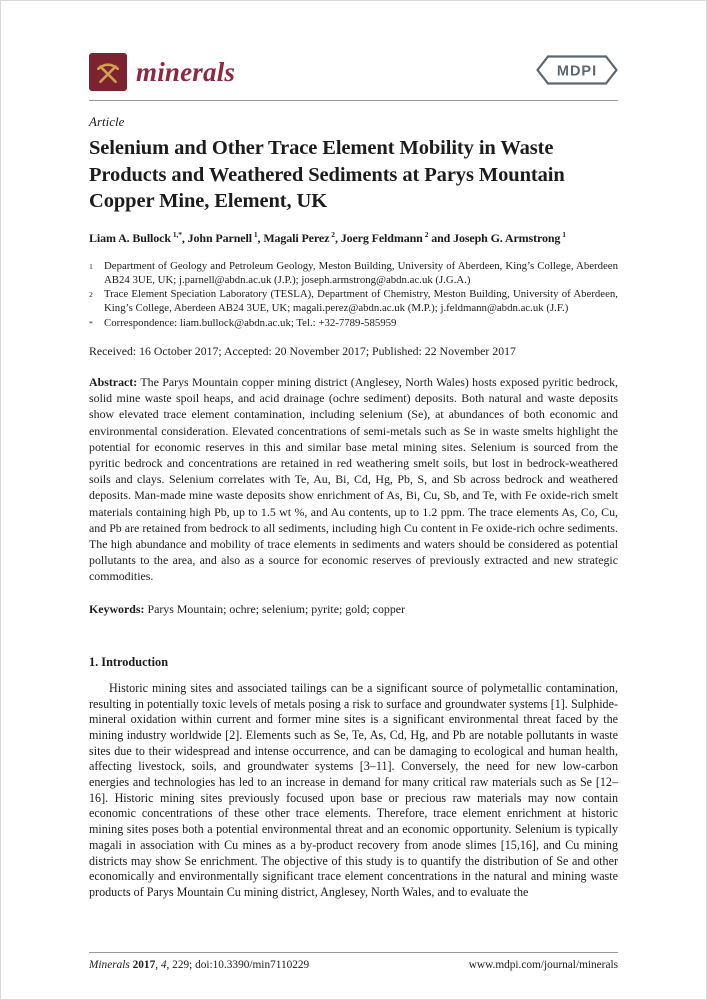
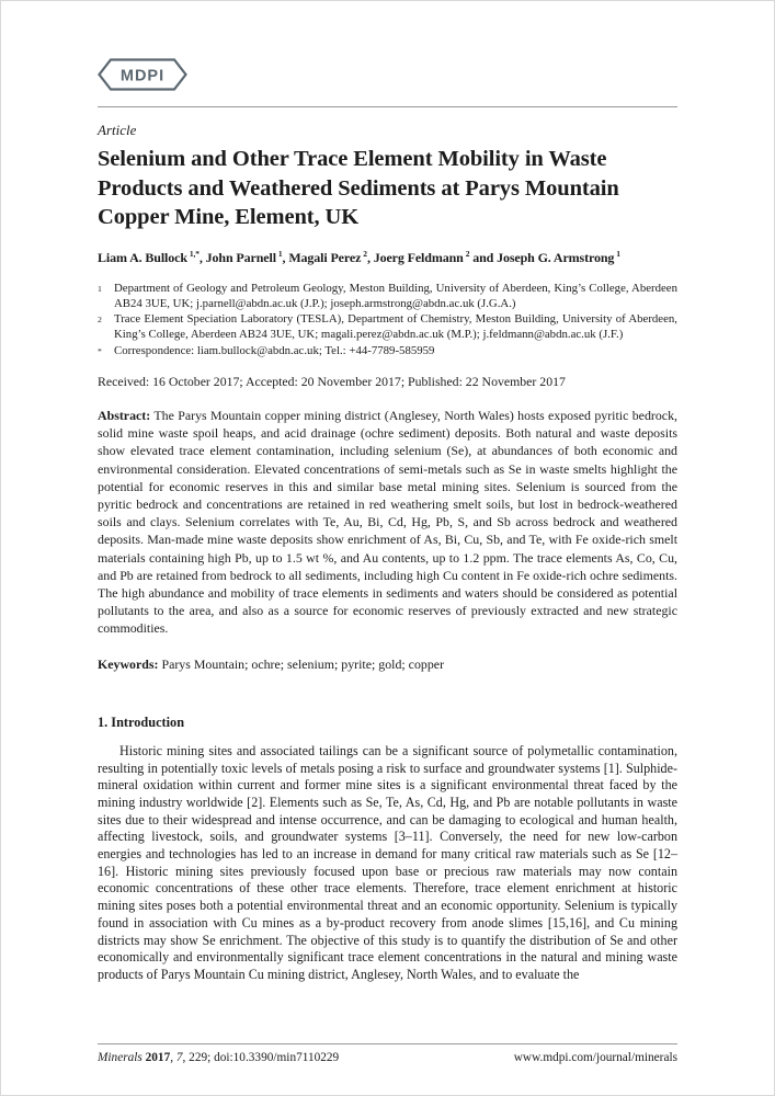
- minerals
  MDPI
  Article
  Selenium and Other Trace Element Mobility in Waste Products and Weathered Sediments at Parys Mountain Copper Mine, Element, UK
  Liam A. Bullock 1,*, John Parnell 1, Magali Perez 2, Joerg Feldmann 2 and Joseph G. Armstrong 1
  1
  Department of Geology and Petroleum Geology, Meston Building, University of Aberdeen, King’s College, Aberdeen AB24 3UE, UK; j.parnell@abdn.ac.uk (J.P.); joseph.armstrong@abdn.ac.uk (J.G.A.)
  2
  Trace Element Speciation Laboratory (TESLA), Department of Chemistry, Meston Building, University of Aberdeen, King’s College, Aberdeen AB24 3UE, UK; magali.perez@abdn.ac.uk (M.P.); j.feldmann@abdn.ac.uk (J.F.)
  *
- Correspondence: liam.bullock@abdn.ac.uk; Tel.: +32-7789-585959
+ Correspondence: liam.bullock@abdn.ac.uk; Tel.: +44-7789-585959
  Received: 16 October 2017; Accepted: 20 November 2017; Published: 22 November 2017
  Abstract: The Parys Mountain copper mining district (Anglesey, North Wales) hosts exposed pyritic bedrock, solid mine waste spoil heaps, and acid drainage (ochre sediment) deposits. Both natural and waste deposits show elevated trace element contamination, including selenium (Se), at abundances of both economic and environmental consideration. Elevated concentrations of semi-metals such as Se in waste smelts highlight the potential for economic reserves in this and similar base metal mining sites. Selenium is sourced from the pyritic bedrock and concentrations are retained in red weathering smelt soils, but lost in bedrock-weathered soils and clays. Selenium correlates with Te, Au, Bi, Cd, Hg, Pb, S, and Sb across bedrock and weathered deposits. Man-made mine waste deposits show enrichment of As, Bi, Cu, Sb, and Te, with Fe oxide-rich smelt materials containing high Pb, up to 1.5 wt %, and Au contents, up to 1.2 ppm. The trace elements As, Co, Cu, and Pb are retained from bedrock to all sediments, including high Cu content in Fe oxide-rich ochre sediments. The high abundance and mobility of trace elements in sediments and waters should be considered as potential pollutants to the area, and also as a source for economic reserves of previously extracted and new strategic commodities.
  Keywords: Parys Mountain; ochre; selenium; pyrite; gold; copper
  1. Introduction
- Historic mining sites and associated tailings can be a significant source of polymetallic contamination, resulting in potentially toxic levels of metals posing a risk to surface and groundwater systems [1]. Sulphide-mineral oxidation within current and former mine sites is a significant environmental threat faced by the mining industry worldwide [2]. Elements such as Se, Te, As, Cd, Hg, and Pb are notable pollutants in waste sites due to their widespread and intense occurrence, and can be damaging to ecological and human health, affecting livestock, soils, and groundwater systems [3–11]. Conversely, the need for new low-carbon energies and technologies has led to an increase in demand for many critical raw materials such as Se [12–16]. Historic mining sites previously focused upon base or precious raw materials may now contain economic concentrations of these other trace elements. Therefore, trace element enrichment at historic mining sites poses both a potential environmental threat and an economic opportunity. Selenium is typically magali in association with Cu mines as a by-product recovery from anode slimes [15,16], and Cu mining districts may show Se enrichment. The objective of this study is to quantify the distribution of Se and other economically and environmentally significant trace element concentrations in the natural and mining waste products of Parys Mountain Cu mining district, Anglesey, North Wales, and to evaluate the
+ Historic mining sites and associated tailings can be a significant source of polymetallic contamination, resulting in potentially toxic levels of metals posing a risk to surface and groundwater systems [1]. Sulphide-mineral oxidation within current and former mine sites is a significant environmental threat faced by the mining industry worldwide [2]. Elements such as Se, Te, As, Cd, Hg, and Pb are notable pollutants in waste sites due to their widespread and intense occurrence, and can be damaging to ecological and human health, affecting livestock, soils, and groundwater systems [3–11]. Conversely, the need for new low-carbon energies and technologies has led to an increase in demand for many critical raw materials such as Se [12–16]. Historic mining sites previously focused upon base or precious raw materials may now contain economic concentrations of these other trace elements. Therefore, trace element enrichment at historic mining sites poses both a potential environmental threat and an economic opportunity. Selenium is typically found in association with Cu mines as a by-product recovery from anode slimes [15,16], and Cu mining districts may show Se enrichment. The objective of this study is to quantify the distribution of Se and other economically and environmentally significant trace element concentrations in the natural and mining waste products of Parys Mountain Cu mining district, Anglesey, North Wales, and to evaluate the
- Minerals 2017, 4, 229; doi:10.3390/min7110229
+ Minerals 2017, 7, 229; doi:10.3390/min7110229
  www.mdpi.com/journal/minerals
